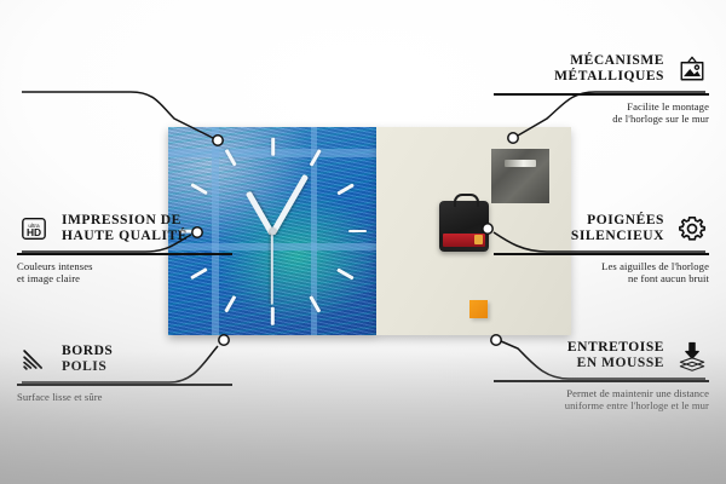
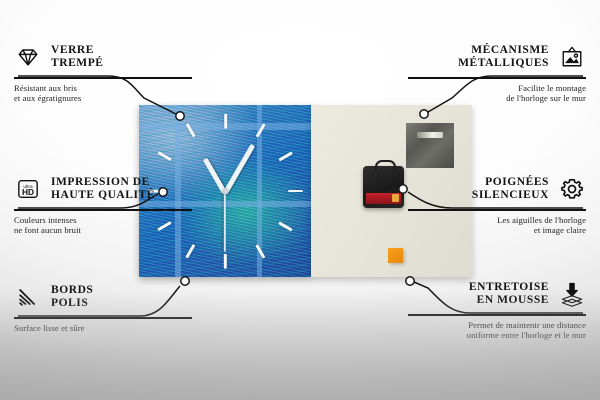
+ VERRE
+ TREMPÉ
+ Résistant aux bris
+ et aux égratignures
  HD
  IMPRESSION DE
  HAUTE QUALITÉ
  Couleurs intenses
- et image claire
+ ne font aucun bruit
  MÉCANISME
  MÉTALLIQUES
  Facilite le montage
  de l'horloge sur le mur
  POIGNÉES
  SILENCIEUX
  Les aiguilles de l'horloge
- ne font aucun bruit
+ et image claire
  ENTRETOISE
